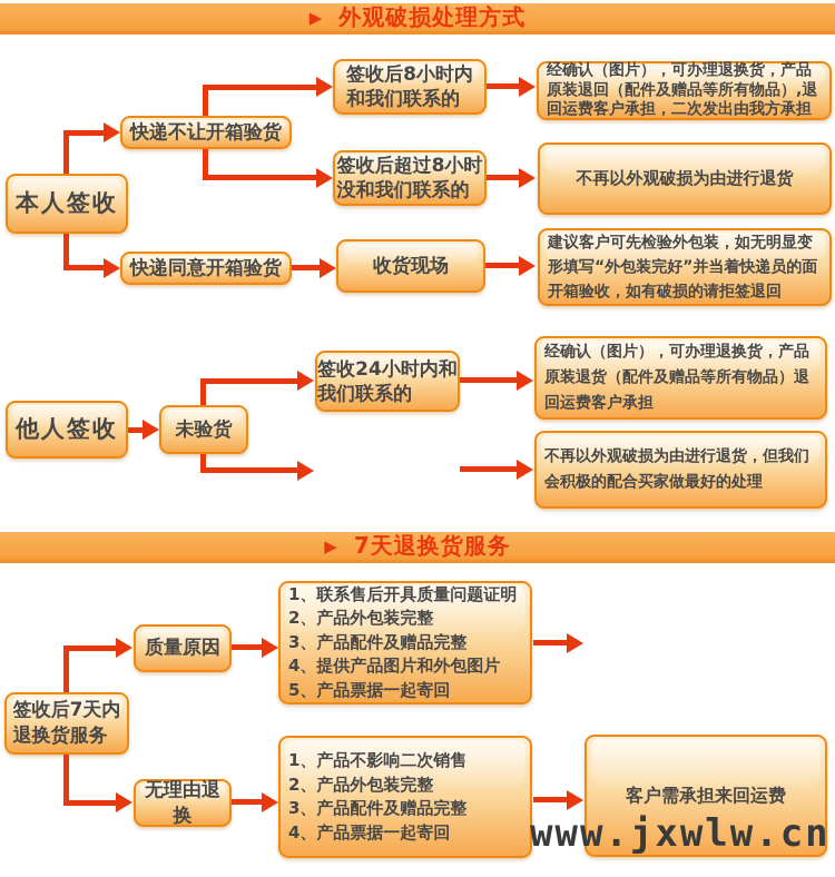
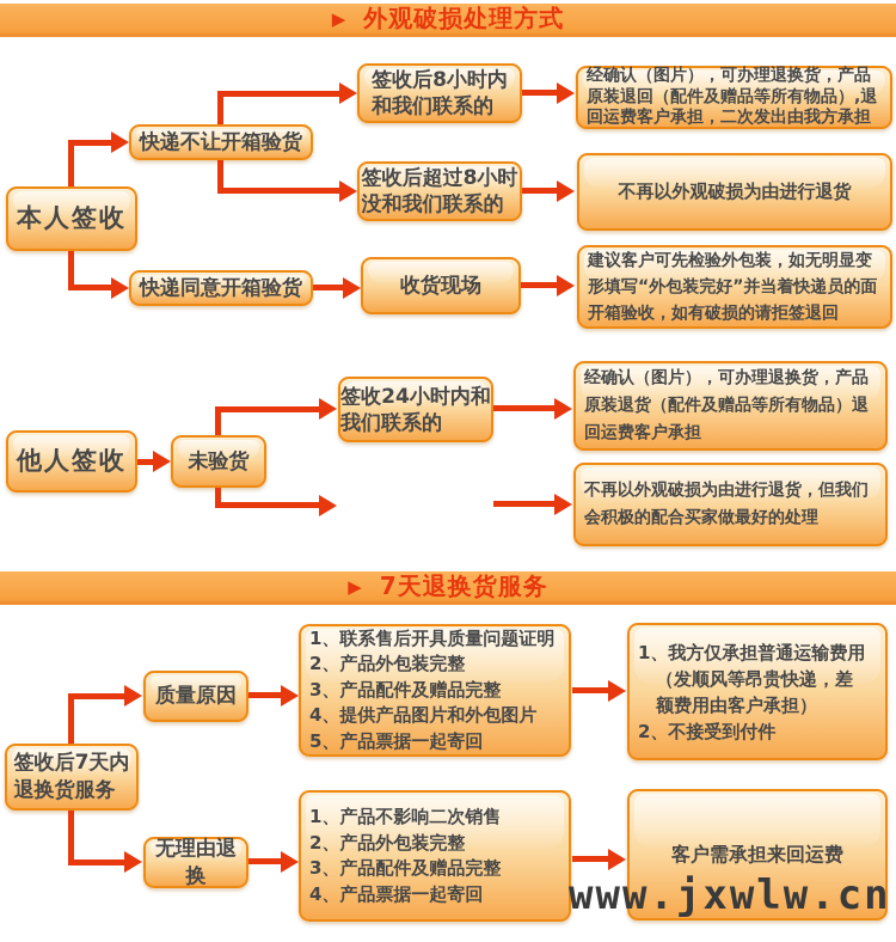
  ▶
  外观破损处理方式
  本人签收
  快递不让开箱验货
  快递同意开箱验货
  签收后8小时内
  和我们联系的
  签收后超过8小时
  没和我们联系的
  收货现场
  经确认（图片），可办理退换货，产品原装退回（配件及赠品等所有物品）,退回运费客户承担，二次发出由我方承担
  不再以外观破损为由进行退货
  建议客户可先检验外包装，如无明显变形填写“外包装完好”并当着快递员的面开箱验收，如有破损的请拒签退回
  他人签收
  未验货
  签收24小时内和
  我们联系的
  经确认（图片），可办理退换货，产品原装退货（配件及赠品等所有物品）退回运费客户承担
  不再以外观破损为由进行退货，但我们会积极的配合买家做最好的处理
  ▶
  7天退换货服务
  签收后7天内
  退换货服务
  质量原因
  无理由退换
  1、联系售后开具质量问题证明
  2、产品外包装完整
  3、产品配件及赠品完整
  4、提供产品图片和外包图片
  5、产品票据一起寄回
+ 1、我方仅承担普通运输费用
+ （发顺风等昂贵快递，差
+ 额费用由客户承担）
+ 2、不接受到付件
  1、产品不影响二次销售
  2、产品外包装完整
  3、产品配件及赠品完整
  4、产品票据一起寄回
  客户需承担来回运费
  www.jxwlw.cn
